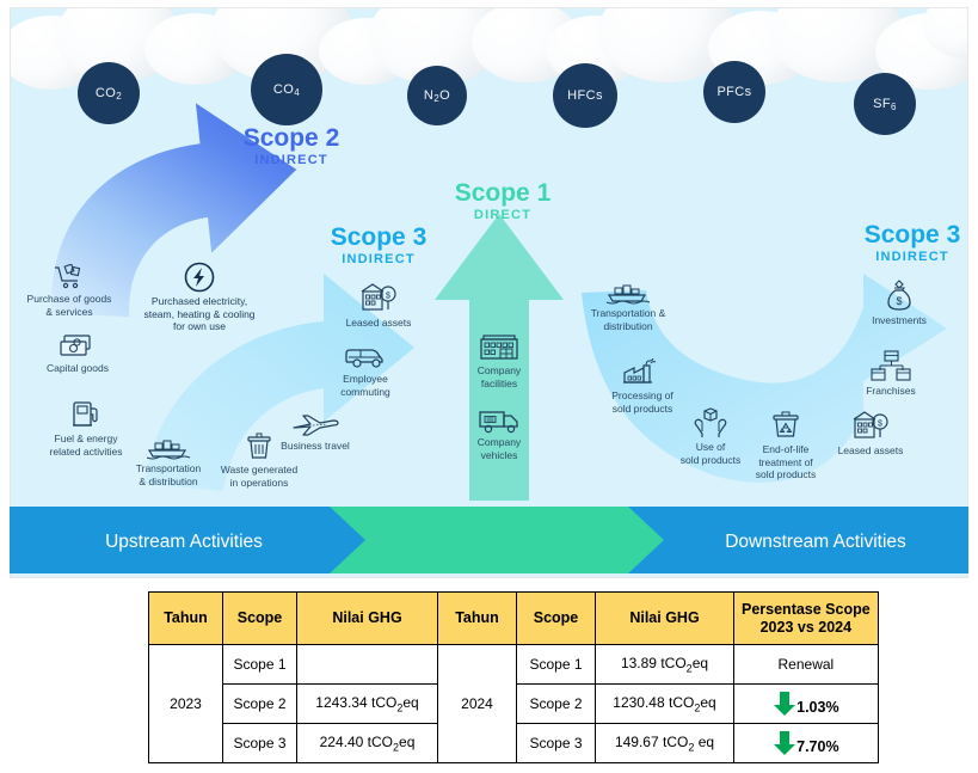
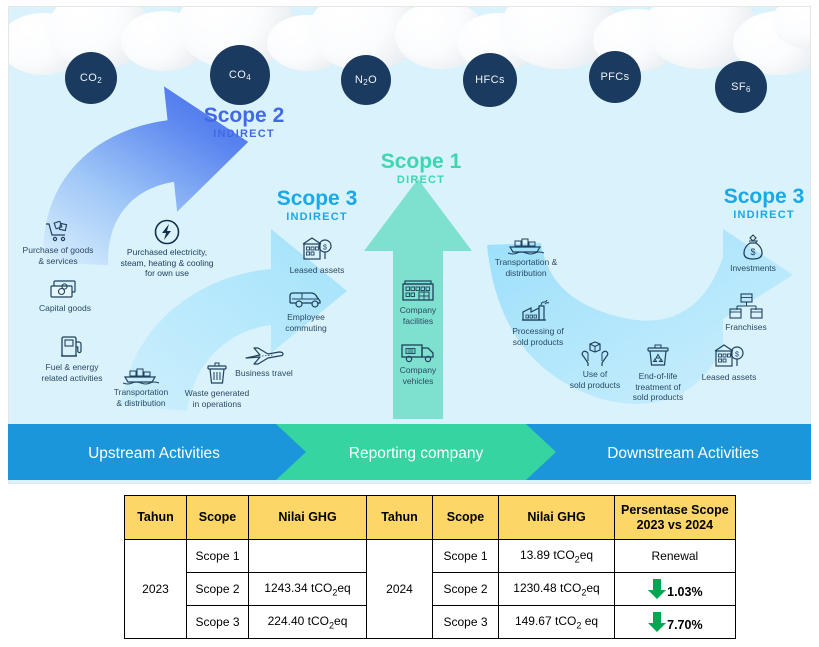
  CO2
  CO4
  N2O
  HFCs
  PFCs
  SF6
  Scope 2
  INDIRECT
  Scope 3
  INDIRECT
  Scope 1
  DIRECT
  Scope 3
  INDIRECT
  Purchase of goods
  & services
  Capital goods
  Fuel & energy
  related activities
  Transportation
  & distribution
  Waste generated
  in operations
  Business travel
  Employee
  commuting
  Leased assets
  Purchased electricity,
  steam, heating & cooling
  for own use
  Company
  facilities
  Company
  vehicles
  Transportation &
  distribution
  Processing of
  sold products
  Use of
  sold products
  End-of-life
  treatment of
  sold products
  $
  Investments
  Franchises
  Leased assets
  Upstream Activities
+ Reporting company
  Downstream Activities
  Tahun	Scope	Nilai GHG	Tahun	Scope	Nilai GHG	Persentase Scope 2023 vs 2024
  2023	Scope 1		2024	Scope 1	13.89 tCO2eq	Renewal
  Scope 2	1243.34 tCO2eq	Scope 2	1230.48 tCO2eq	1.03%
  Scope 3	224.40 tCO2eq	Scope 3	149.67 tCO2 eq	7.70%
